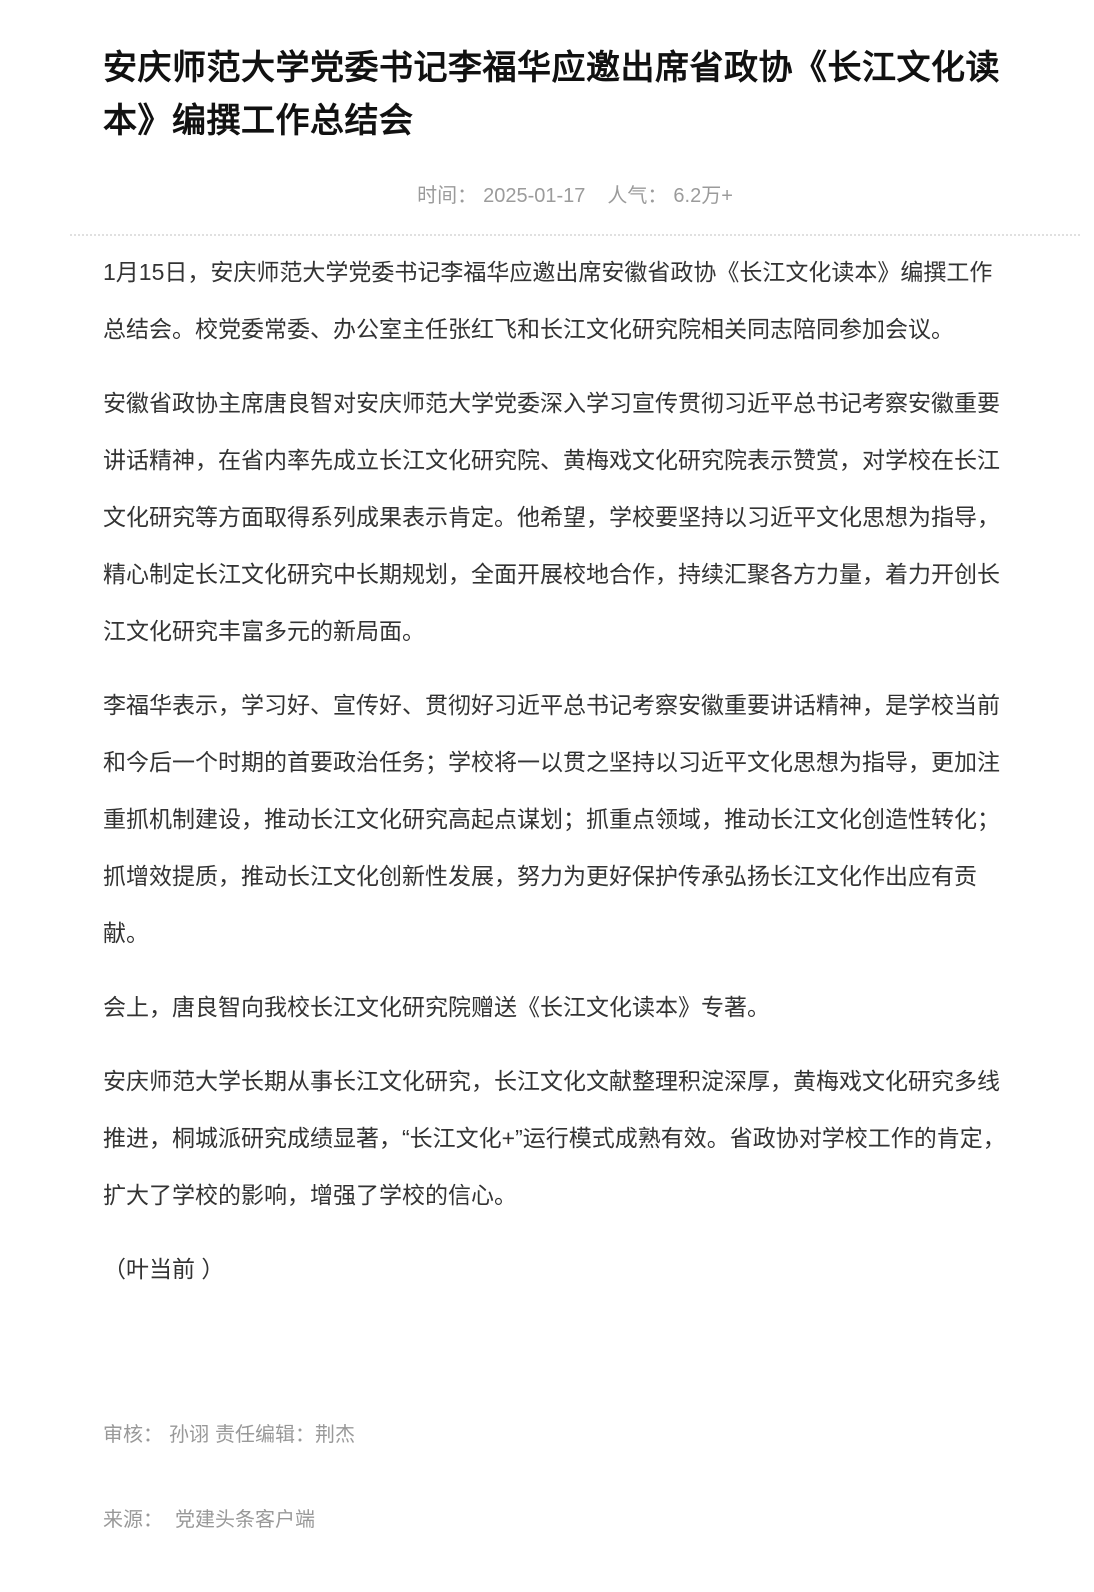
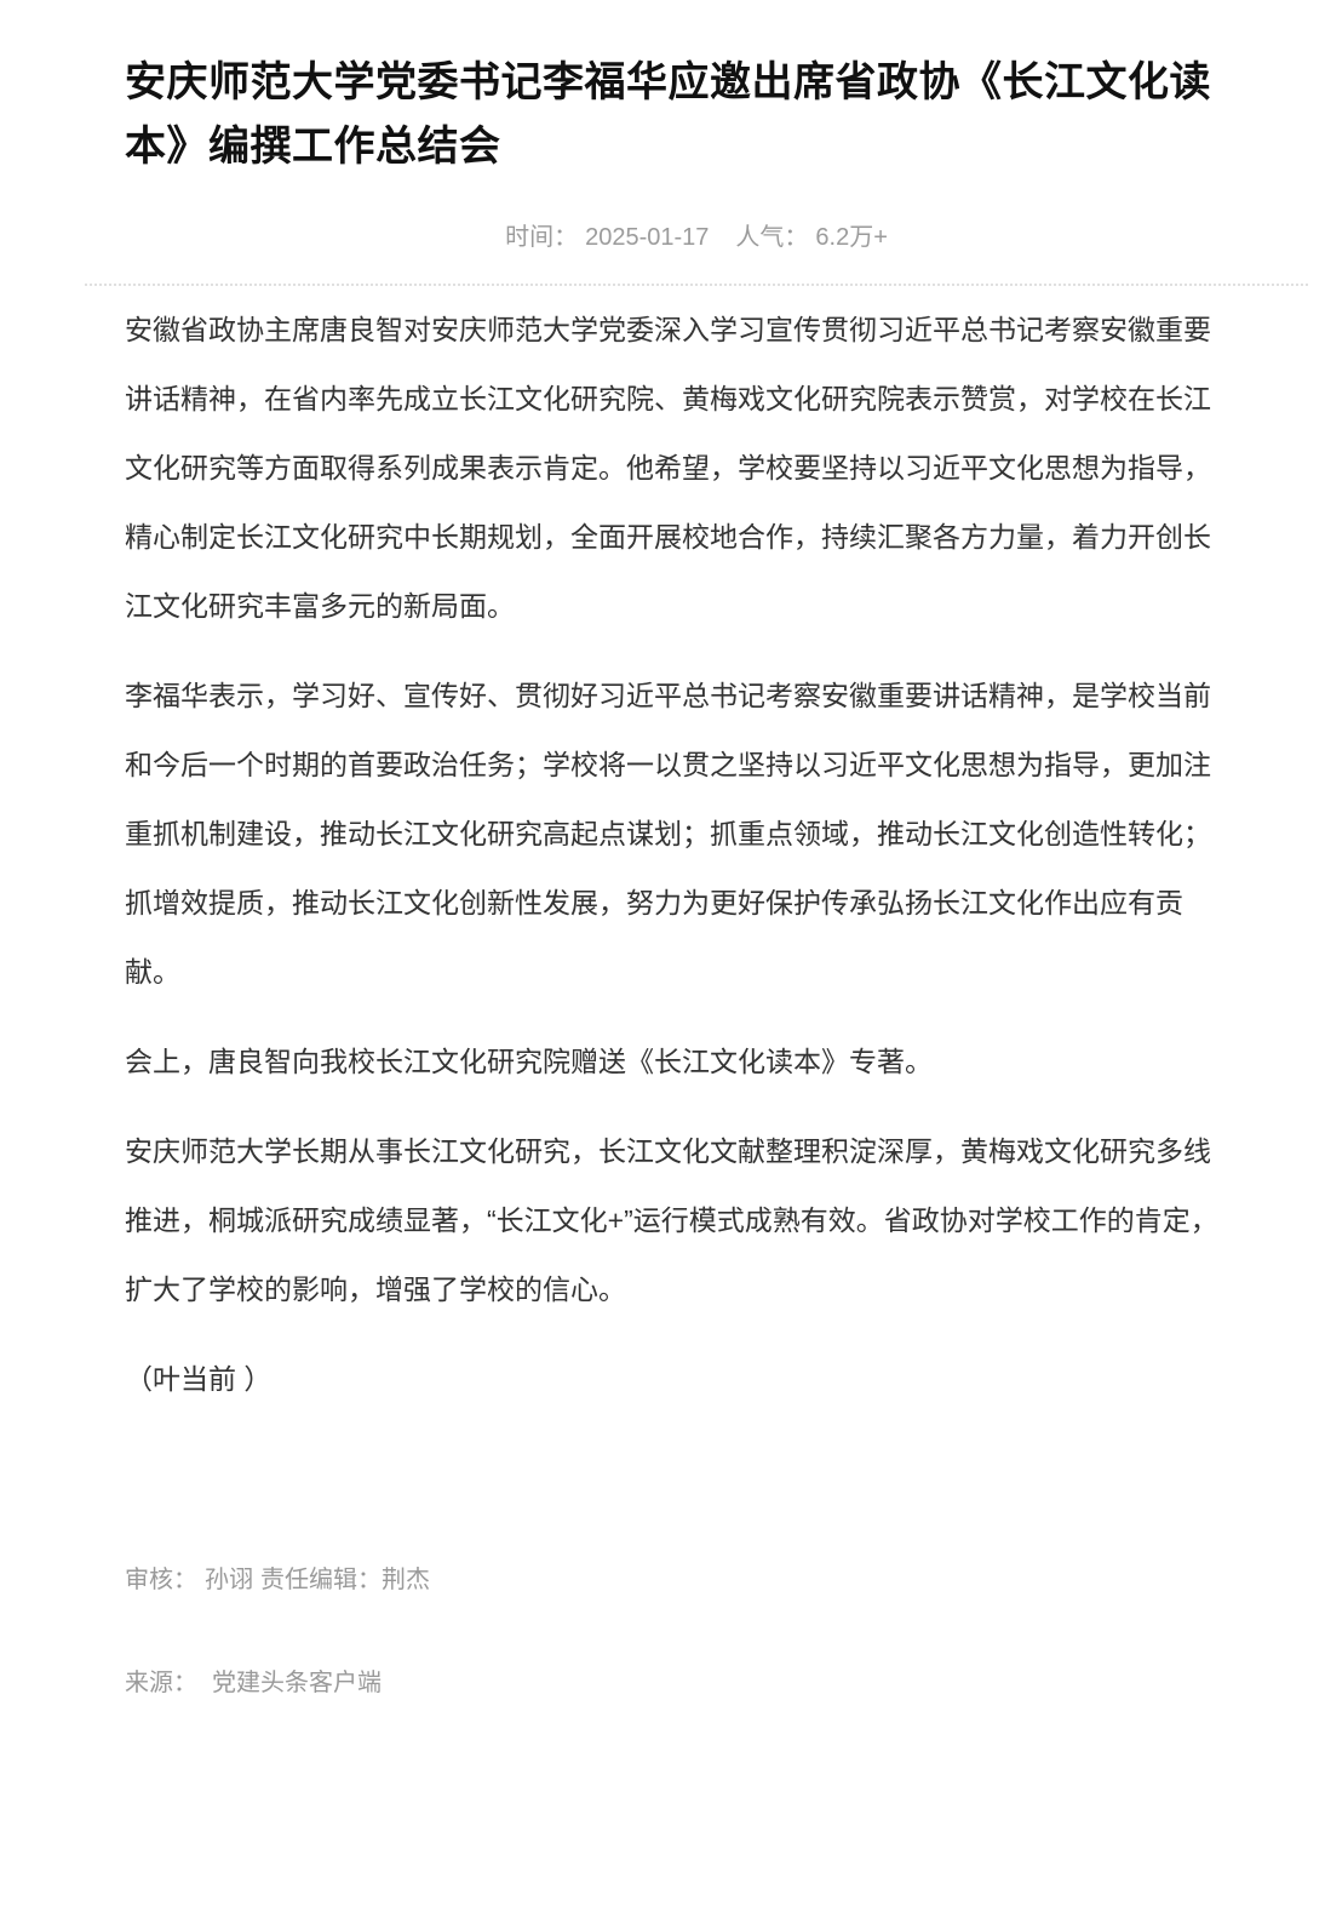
  安庆师范大学党委书记李福华应邀出席省政协《长江文化读本》编撰工作总结会
  时间： 2025-01-17 人气： 6.2万+
- 1月15日，安庆师范大学党委书记李福华应邀出席安徽省政协《长江文化读本》编撰工作总结会。校党委常委、办公室主任张红飞和长江文化研究院相关同志陪同参加会议。
  安徽省政协主席唐良智对安庆师范大学党委深入学习宣传贯彻习近平总书记考察安徽重要讲话精神，在省内率先成立长江文化研究院、黄梅戏文化研究院表示赞赏，对学校在长江文化研究等方面取得系列成果表示肯定。他希望，学校要坚持以习近平文化思想为指导，精心制定长江文化研究中长期规划，全面开展校地合作，持续汇聚各方力量，着力开创长江文化研究丰富多元的新局面。
  李福华表示，学习好、宣传好、贯彻好习近平总书记考察安徽重要讲话精神，是学校当前和今后一个时期的首要政治任务；学校将一以贯之坚持以习近平文化思想为指导，更加注重抓机制建设，推动长江文化研究高起点谋划；抓重点领域，推动长江文化创造性转化；抓增效提质，推动长江文化创新性发展，努力为更好保护传承弘扬长江文化作出应有贡献。
  会上，唐良智向我校长江文化研究院赠送《长江文化读本》专著。
  安庆师范大学长期从事长江文化研究，长江文化文献整理积淀深厚，黄梅戏文化研究多线推进，桐城派研究成绩显著，“长江文化+”运行模式成熟有效。省政协对学校工作的肯定，扩大了学校的影响，增强了学校的信心。
  （叶当前 ）
  审核： 孙诩 责任编辑：荆杰
  来源： 党建头条客户端
